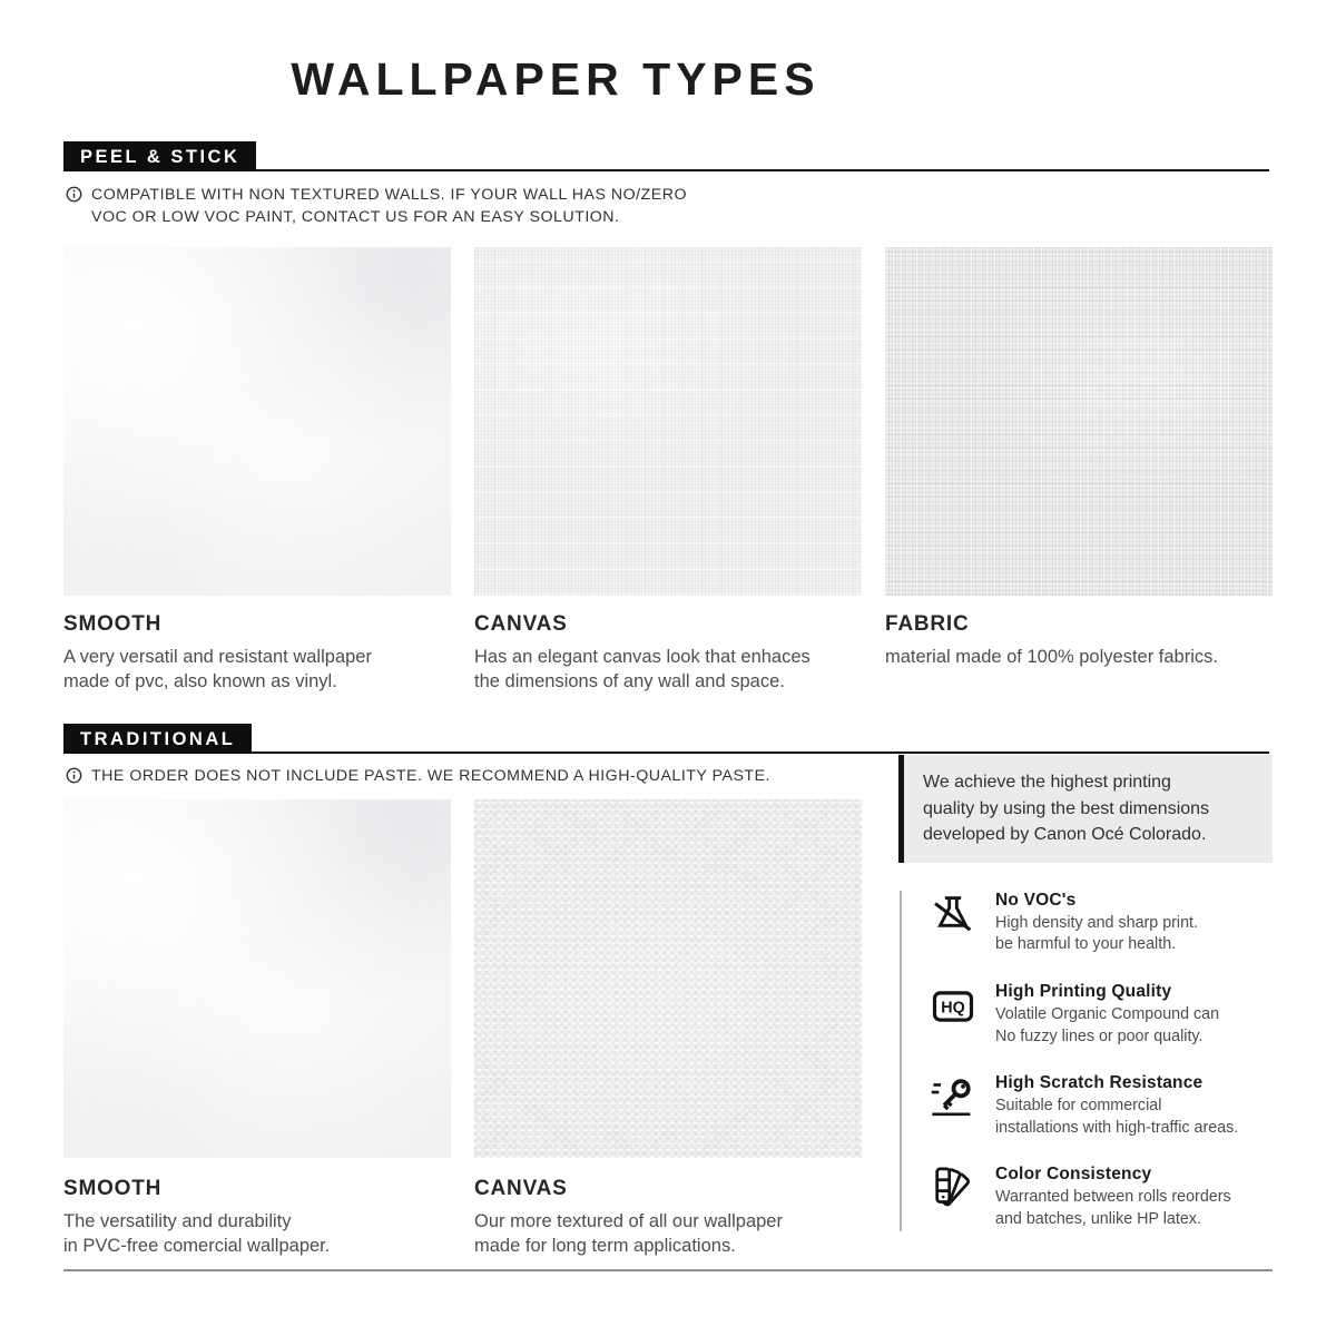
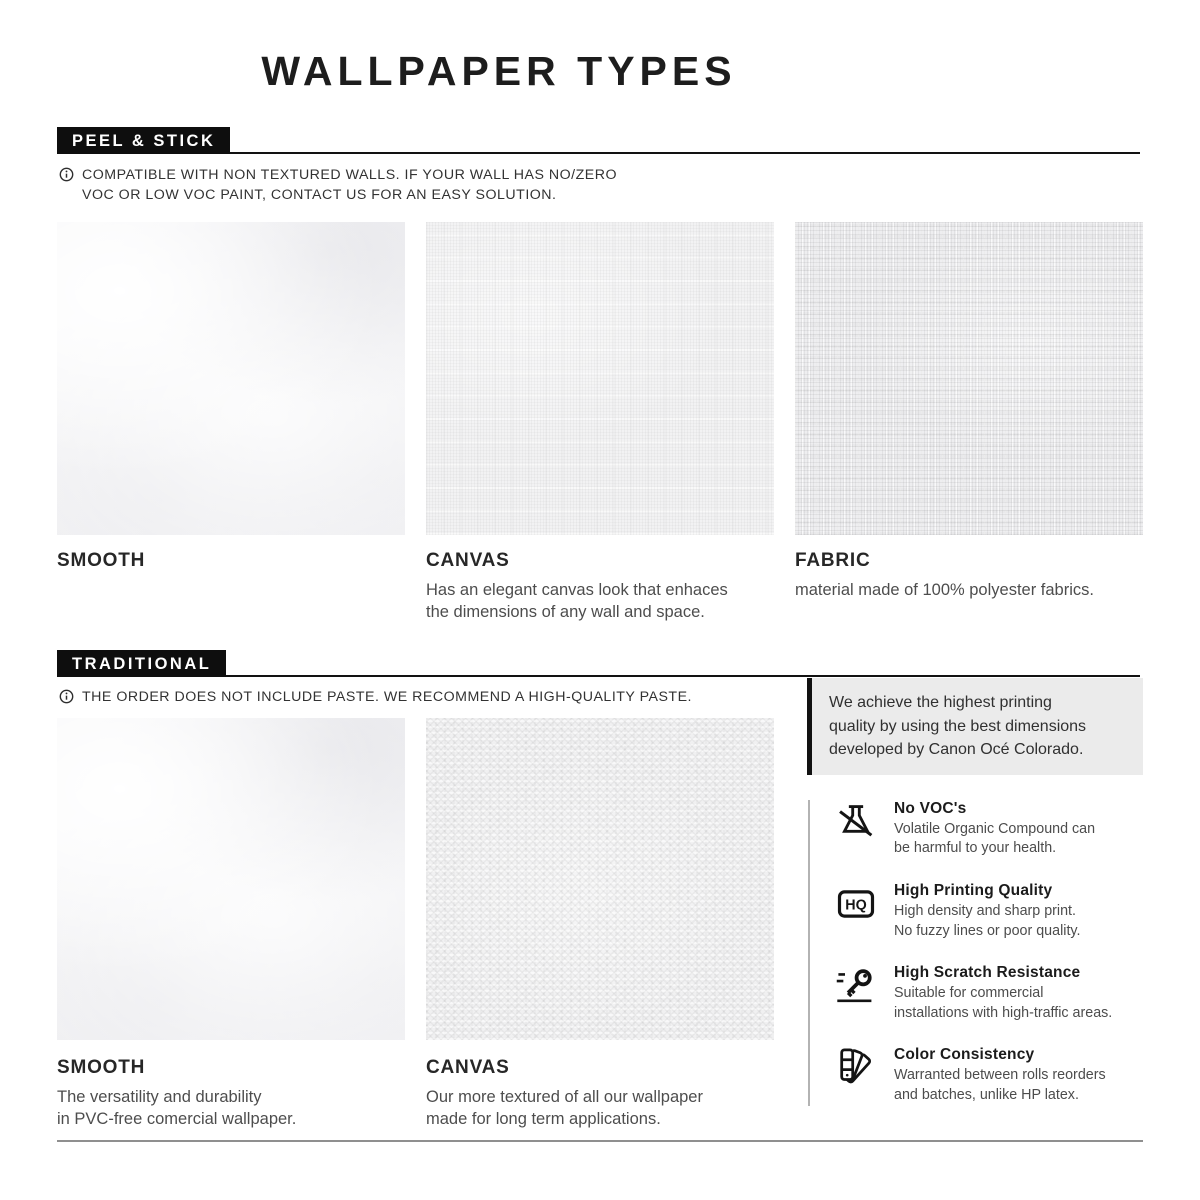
  WALLPAPER TYPES
  PEEL & STICK
  COMPATIBLE WITH NON TEXTURED WALLS. IF YOUR WALL HAS NO/ZERO
  VOC OR LOW VOC PAINT, CONTACT US FOR AN EASY SOLUTION.
  SMOOTH
- A very versatil and resistant wallpaper
- made of pvc, also known as vinyl.
  CANVAS
  Has an elegant canvas look that enhaces
  the dimensions of any wall and space.
  FABRIC
  material made of 100% polyester fabrics.
  TRADITIONAL
  THE ORDER DOES NOT INCLUDE PASTE. WE RECOMMEND A HIGH-QUALITY PASTE.
  SMOOTH
  The versatility and durability
  in PVC-free comercial wallpaper.
  CANVAS
  Our more textured of all our wallpaper
  made for long term applications.
  We achieve the highest printing
  quality by using the best dimensions
  developed by Canon Océ Colorado.
  No VOC's
- High density and sharp print.
+ Volatile Organic Compound can
  be harmful to your health.
  HQ
  High Printing Quality
- Volatile Organic Compound can
+ High density and sharp print.
  No fuzzy lines or poor quality.
  High Scratch Resistance
  Suitable for commercial
  installations with high-traffic areas.
  Color Consistency
  Warranted between rolls reorders
  and batches, unlike HP latex.
